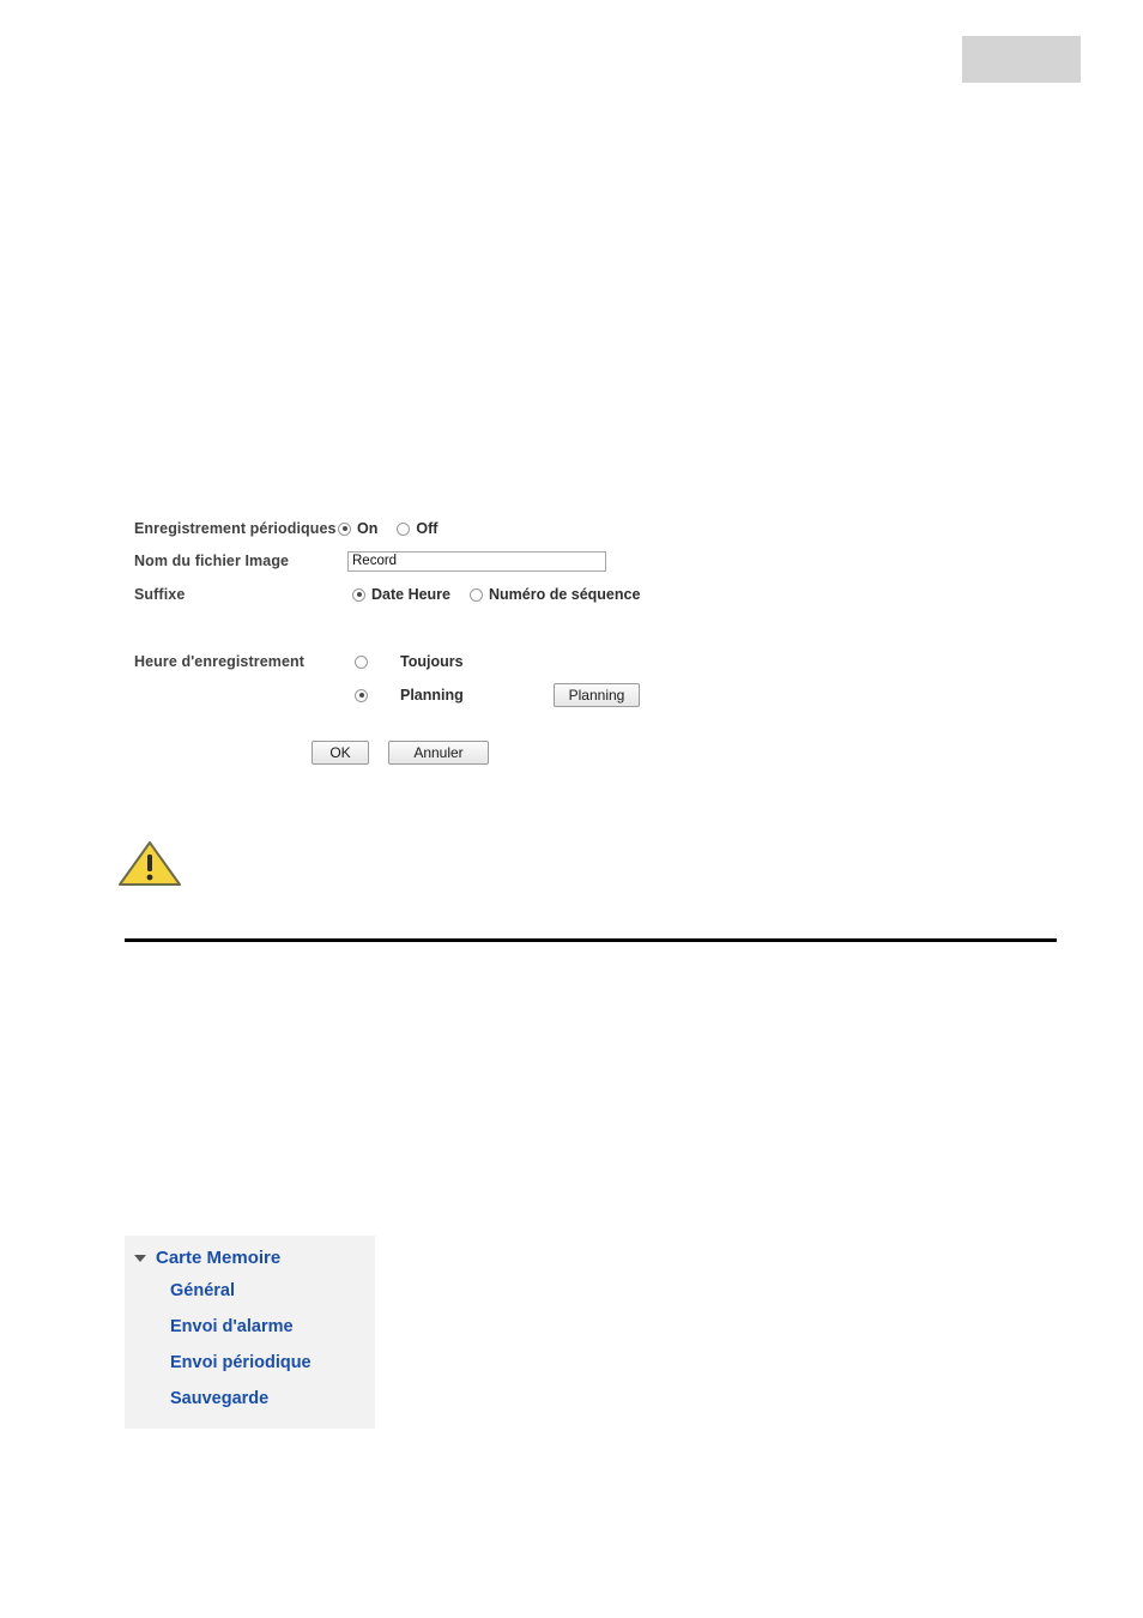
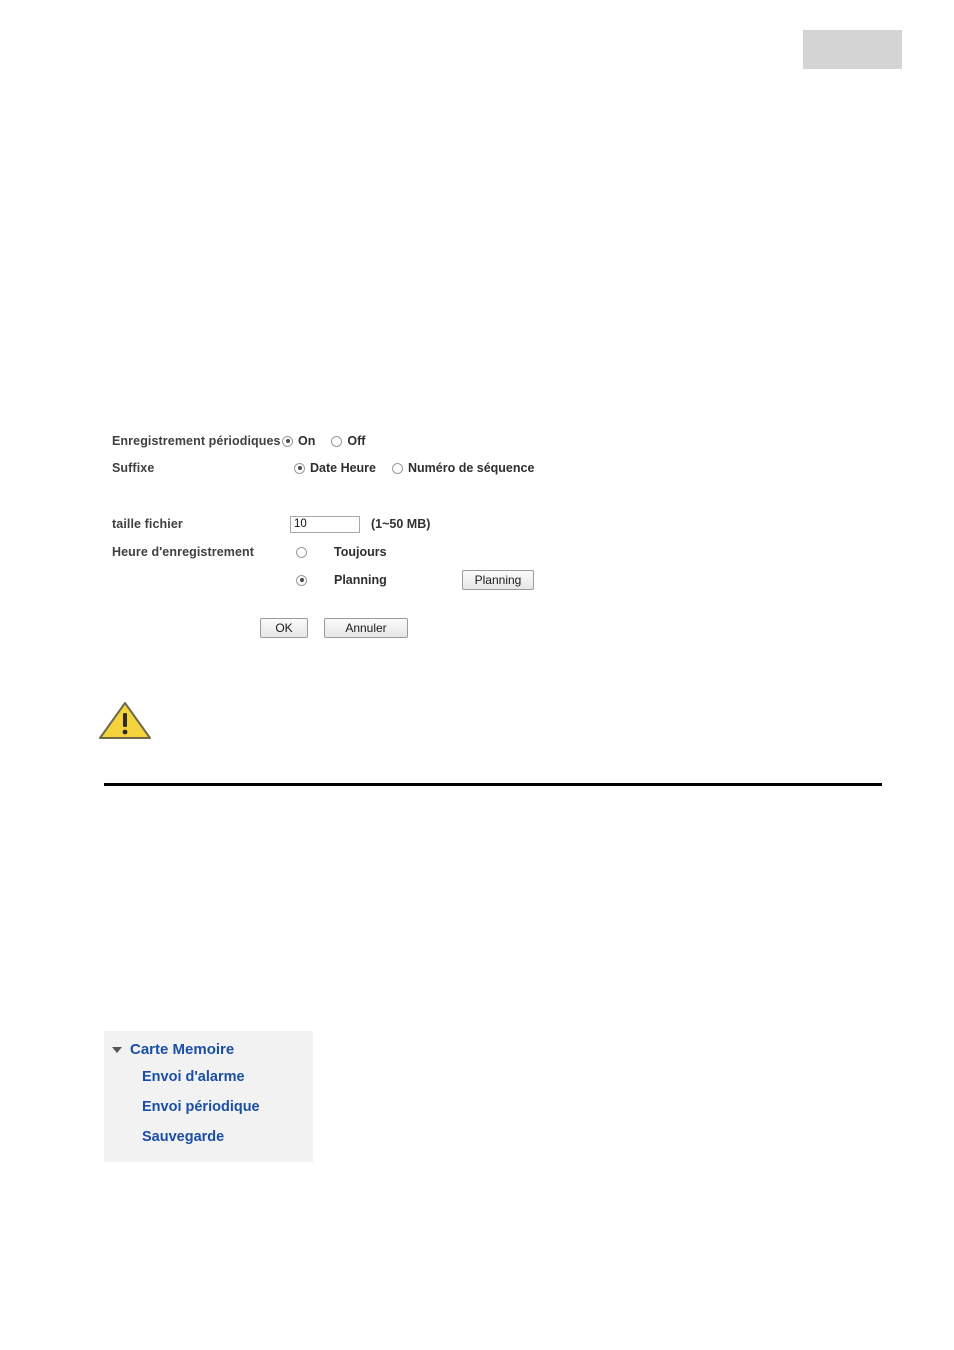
  Enregistrement périodiques
  On
  Off
- Nom du fichier Image
- Record
  Suffixe
  Date Heure
  Numéro de séquence
+ taille fichier
+ 10
+ (1~50 MB)
  Heure d'enregistrement
  Toujours
  Planning
  Planning
  OK
  Annuler
  Carte Memoire
- Général
  Envoi d'alarme
  Envoi périodique
  Sauvegarde
